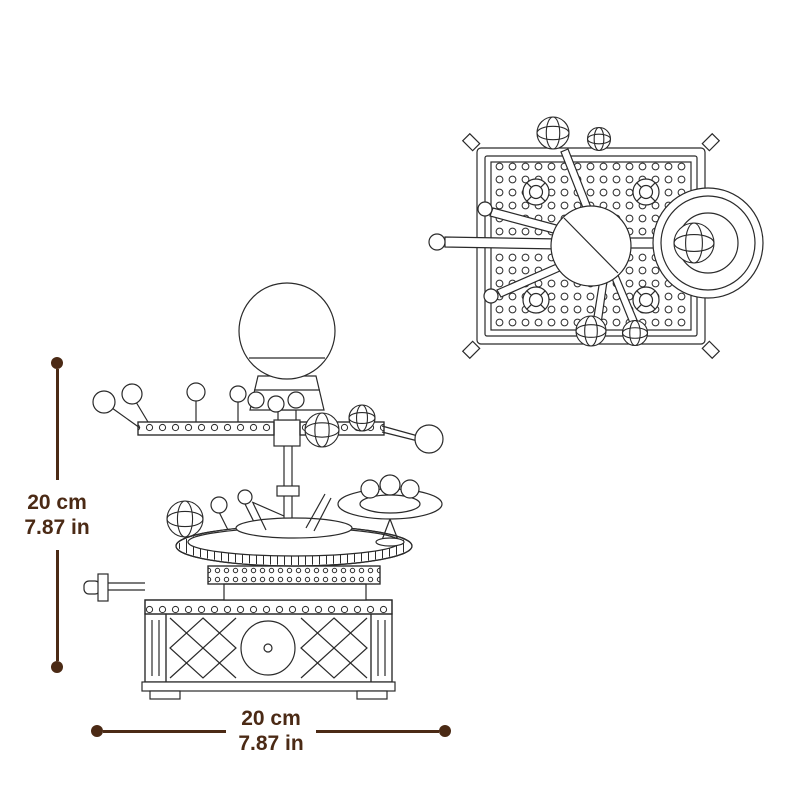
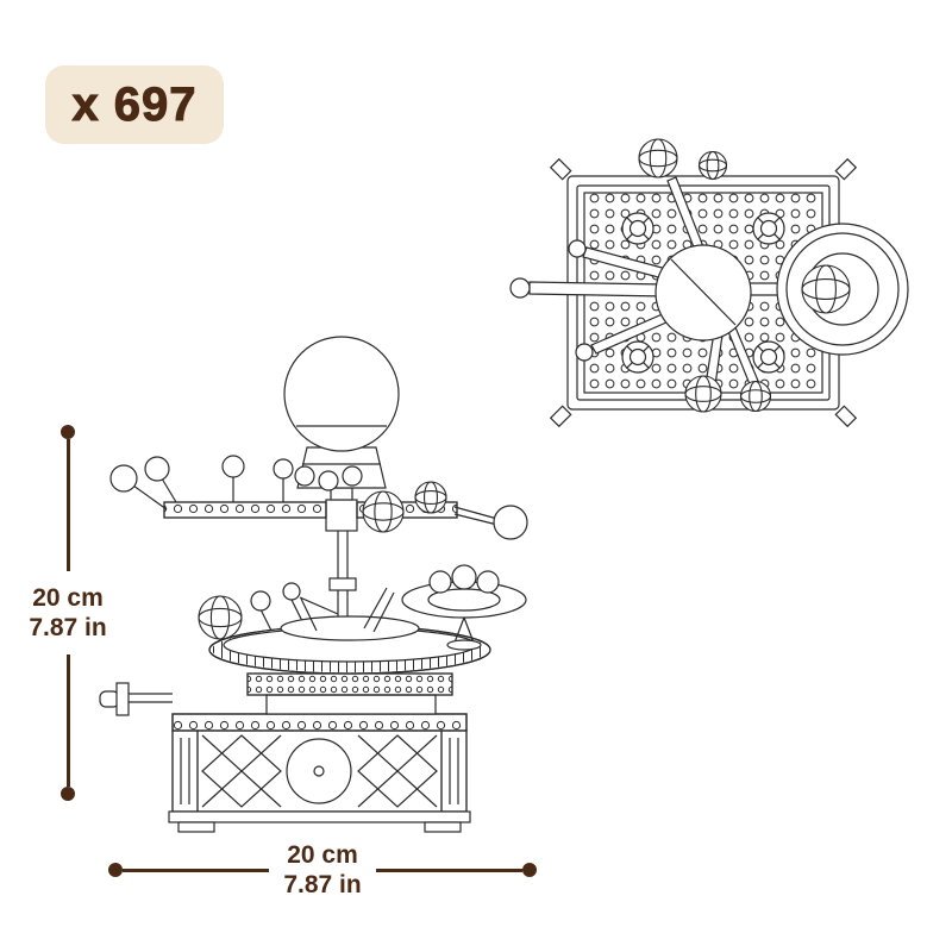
+ x 697
  20 cm
  7.87 in
  20 cm
  7.87 in
